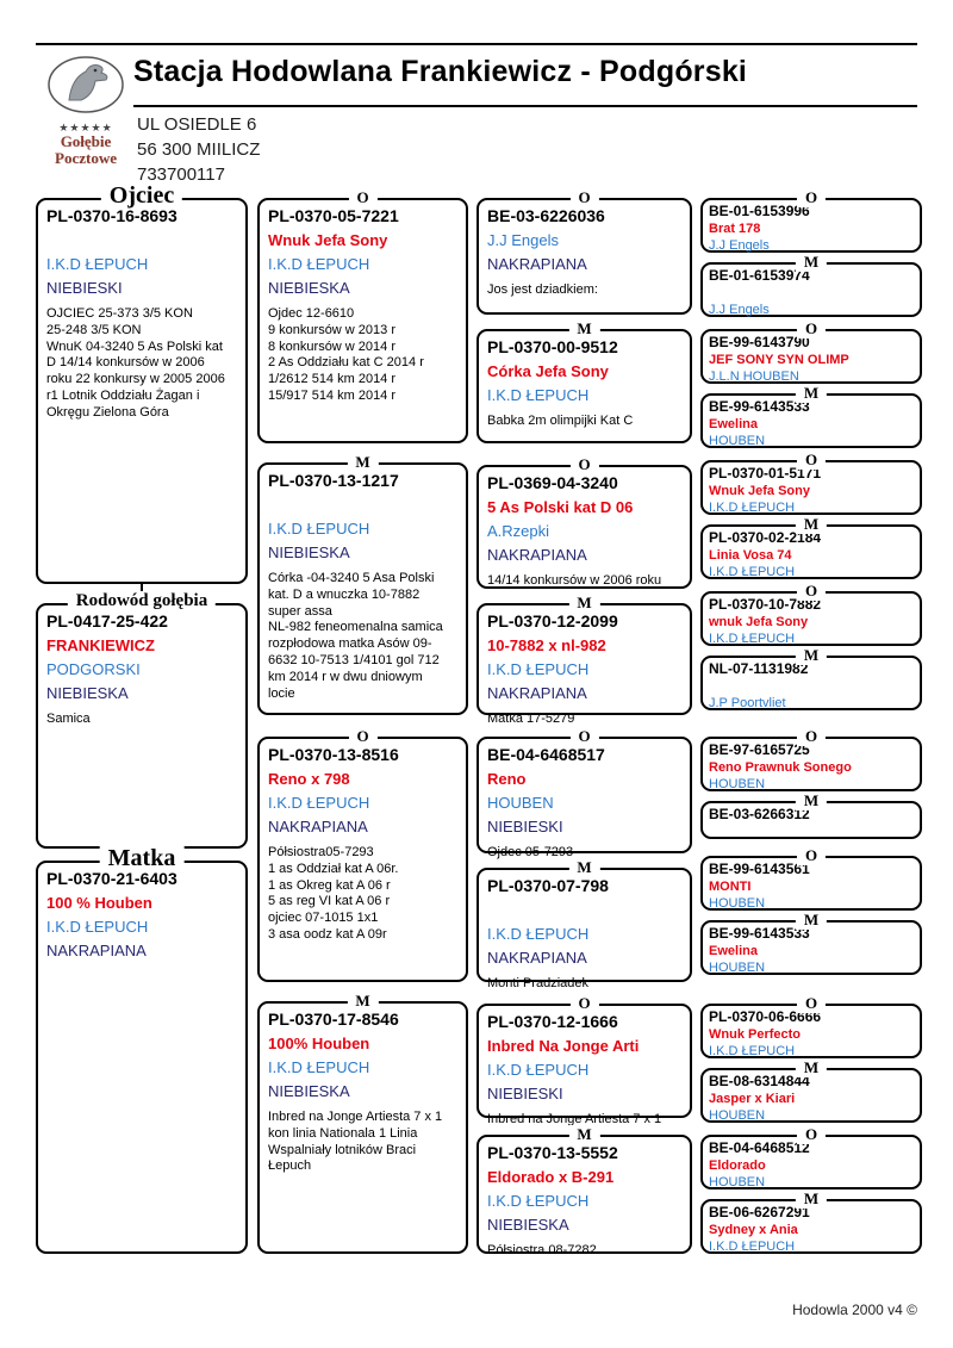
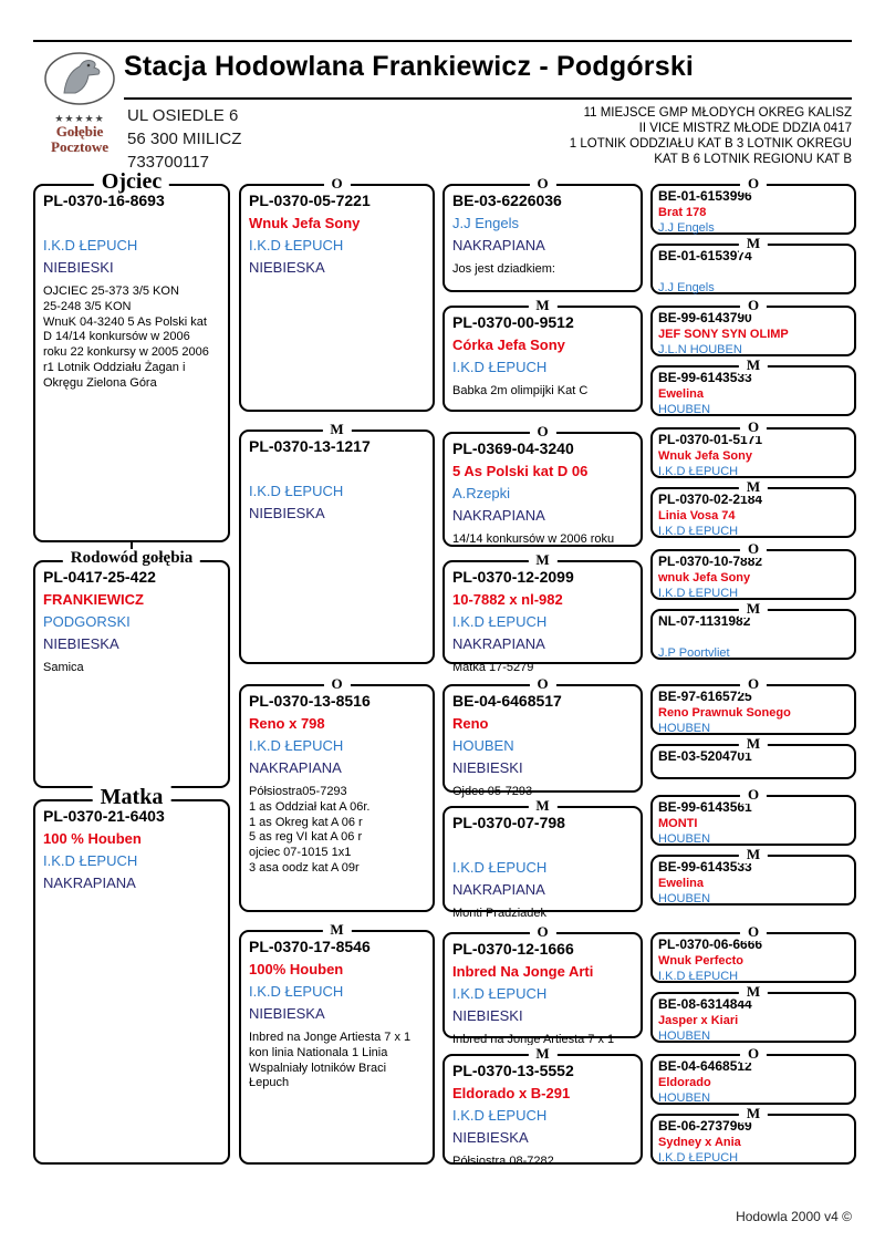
  ★★★★★
  Gołębie
  Pocztowe
  Stacja Hodowlana Frankiewicz - Podgórski
  UL OSIEDLE 6
  56 300 MIILICZ
  733700117
+ 11 MIEJSCE GMP MŁODYCH OKREG KALISZ
+ II VICE MISTRZ MŁODE DDZIA 0417
+ 1 LOTNIK ODDZIAŁU KAT B 3 LOTNIK OKREGU
+ KAT B 6 LOTNIK REGIONU KAT B
  Ojciec
  PL-0370-16-8693
  I.K.D ŁEPUCH
  NIEBIESKI
  OJCIEC 25-373 3/5 KON
  25-248 3/5 KON
  WnuK 04-3240 5 As Polski kat
  D 14/14 konkursów w 2006
  roku 22 konkursy w 2005 2006
  r1 Lotnik Oddziału Żagan i
  Okręgu Zielona Góra
  Rodowód gołębia
  PL-0417-25-422
  FRANKIEWICZ
  PODGORSKI
  NIEBIESKA
  Samica
  Matka
  PL-0370-21-6403
  100 % Houben
  I.K.D ŁEPUCH
  NAKRAPIANA
  O
  PL-0370-05-7221
  Wnuk Jefa Sony
  I.K.D ŁEPUCH
  NIEBIESKA
- Ojdec 12-6610
- 9 konkursów w 2013 r
- 8 konkursów w 2014 r
- 2 As Oddziału kat C 2014 r
- 1/2612 514 km 2014 r
- 15/917 514 km 2014 r
  M
  PL-0370-13-1217
  I.K.D ŁEPUCH
  NIEBIESKA
- Córka -04-3240 5 Asa Polski
- kat. D a wnuczka 10-7882
- super assa
- NL-982 feneomenalna samica
- rozpłodowa matka Asów 09-
- 6632 10-7513 1/4101 gol 712
- km 2014 r w dwu dniowym
- locie
  O
  PL-0370-13-8516
  Reno x 798
  I.K.D ŁEPUCH
  NAKRAPIANA
  Półsiostra05-7293
  1 as Oddział kat A 06r.
  1 as Okreg kat A 06 r
  5 as reg VI kat A 06 r
  ojciec 07-1015 1x1
  3 asa oodz kat A 09r
  M
  PL-0370-17-8546
  100% Houben
  I.K.D ŁEPUCH
  NIEBIESKA
  Inbred na Jonge Artiesta 7 x 1
  kon linia Nationala 1 Linia
  Wspalniały lotników Braci
  Łepuch
  O
  BE-03-6226036
  J.J Engels
  NAKRAPIANA
  Jos jest dziadkiem:
  M
  PL-0370-00-9512
  Córka Jefa Sony
  I.K.D ŁEPUCH
  Babka 2m olimpijki Kat C
  O
  PL-0369-04-3240
  5 As Polski kat D 06
  A.Rzepki
  NAKRAPIANA
  14/14 konkursów w 2006 roku
  M
  PL-0370-12-2099
  10-7882 x nl-982
  I.K.D ŁEPUCH
  NAKRAPIANA
  Matka 17-5279
  O
  BE-04-6468517
  Reno
  HOUBEN
  NIEBIESKI
  Ojdec 05-7293
  M
  PL-0370-07-798
  I.K.D ŁEPUCH
  NAKRAPIANA
  Monti Pradziadek
  O
  PL-0370-12-1666
  Inbred Na Jonge Arti
  I.K.D ŁEPUCH
  NIEBIESKI
  Inbred na Jonge Artiesta 7 x 1
  M
  PL-0370-13-5552
  Eldorado x B-291
  I.K.D ŁEPUCH
  NIEBIESKA
  Półsiostra 08-7282
  O
  BE-01-6153996
  Brat 178
  J.J Engels
  M
  BE-01-6153974
  J.J Engels
  O
  BE-99-6143790
  JEF SONY SYN OLIMP
  J.L.N HOUBEN
  M
  BE-99-6143533
  Ewelina
  HOUBEN
  O
  PL-0370-01-5171
  Wnuk Jefa Sony
  I.K.D ŁEPUCH
  M
  PL-0370-02-2184
  Linia Vosa 74
  I.K.D ŁEPUCH
  O
  PL-0370-10-7882
  wnuk Jefa Sony
  I.K.D ŁEPUCH
  M
  NL-07-1131982
  J.P Poortvliet
  O
  BE-97-6165725
  Reno Prawnuk Sonego
  HOUBEN
  M
- BE-03-6266312
+ BE-03-5204701
  O
  BE-99-6143561
  MONTI
  HOUBEN
  M
  BE-99-6143533
  Ewelina
  HOUBEN
  O
  PL-0370-06-6666
  Wnuk Perfecto
  I.K.D ŁEPUCH
  M
  BE-08-6314844
  Jasper x Kiari
  HOUBEN
  O
  BE-04-6468512
  Eldorado
  HOUBEN
  M
- BE-06-6267291
+ BE-06-2737969
  Sydney x Ania
  I.K.D ŁEPUCH
  Hodowla 2000 v4 ©
